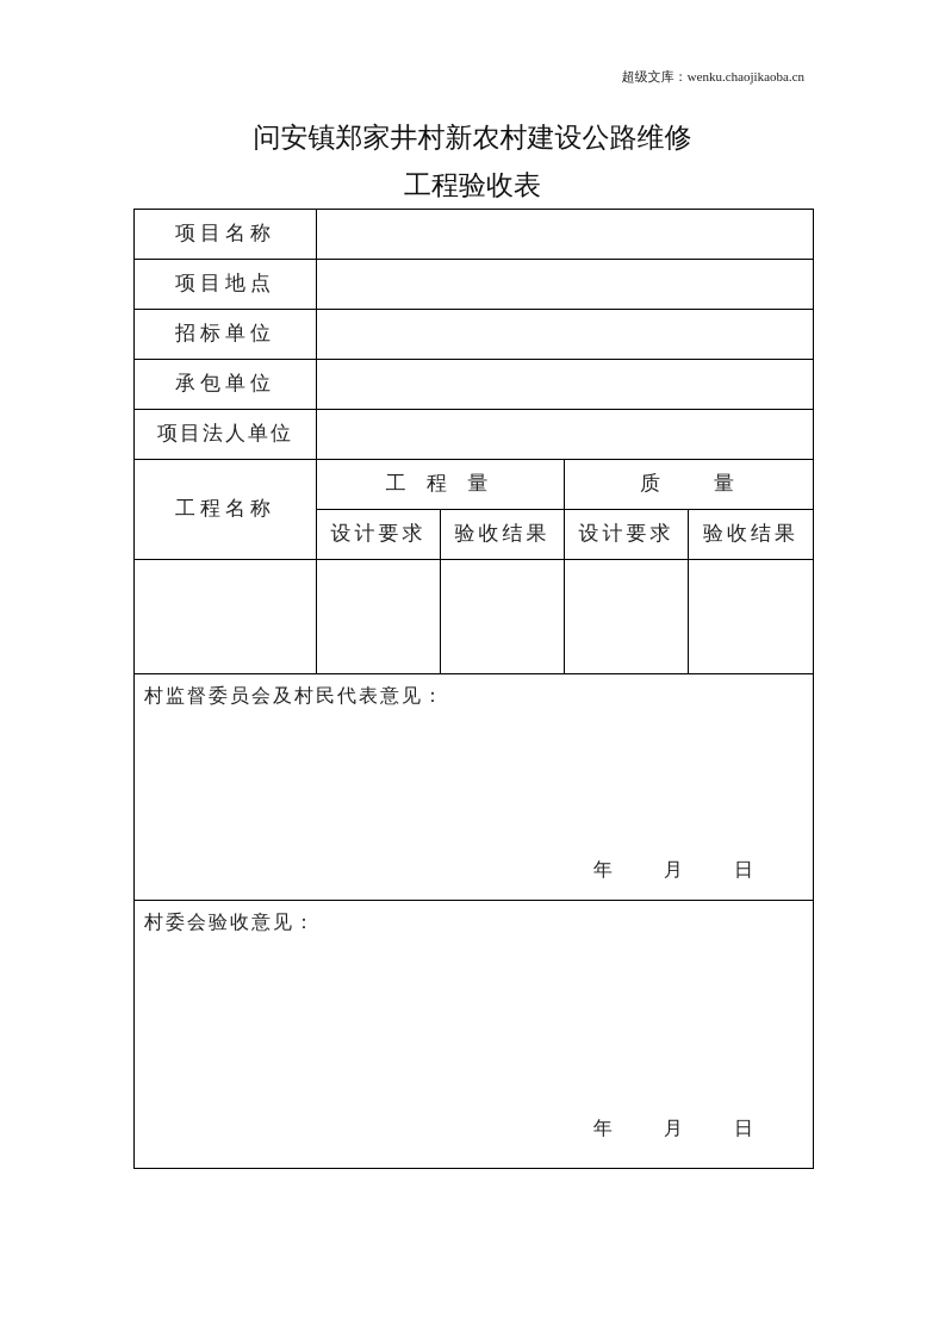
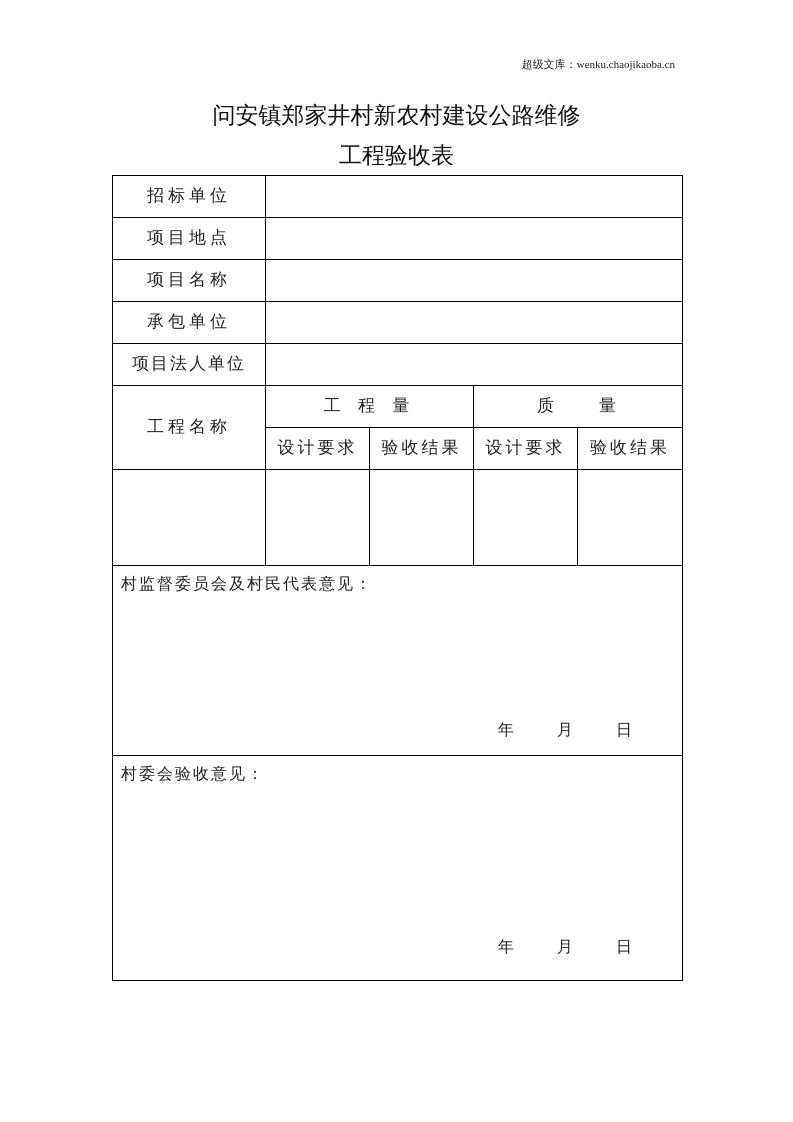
  超级文库：wenku.chaojikaoba.cn
  问安镇郑家井村新农村建设公路维修
  工程验收表
- 项目名称
+ 招标单位
  项目地点
- 招标单位
+ 项目名称
  承包单位
  项目法人单位
  工程名称	工 程 量	质 量
  设计要求	验收结果	设计要求	验收结果
  村监督委员会及村民代表意见： 年 月 日
  村委会验收意见： 年 月 日
